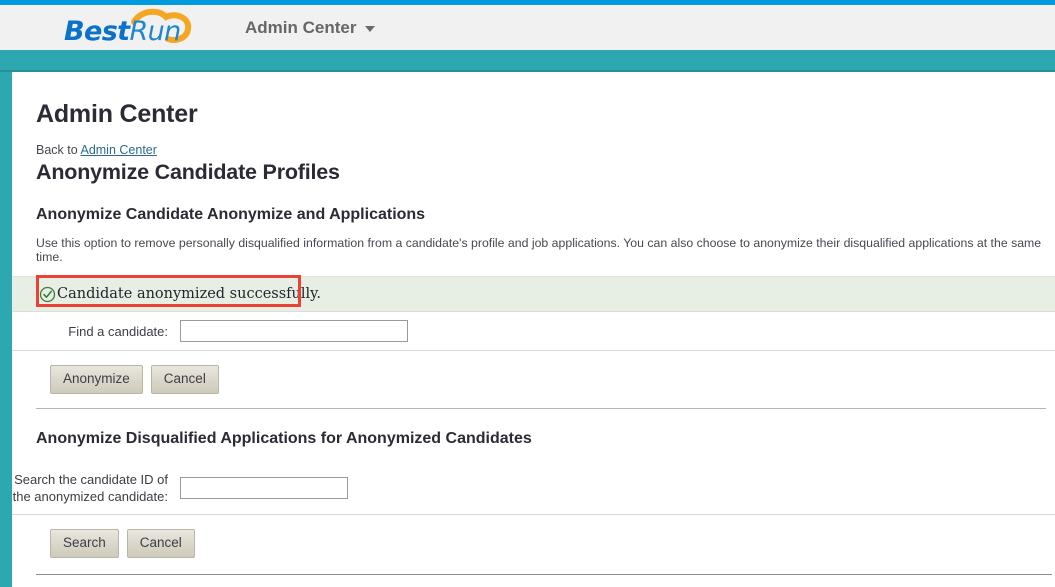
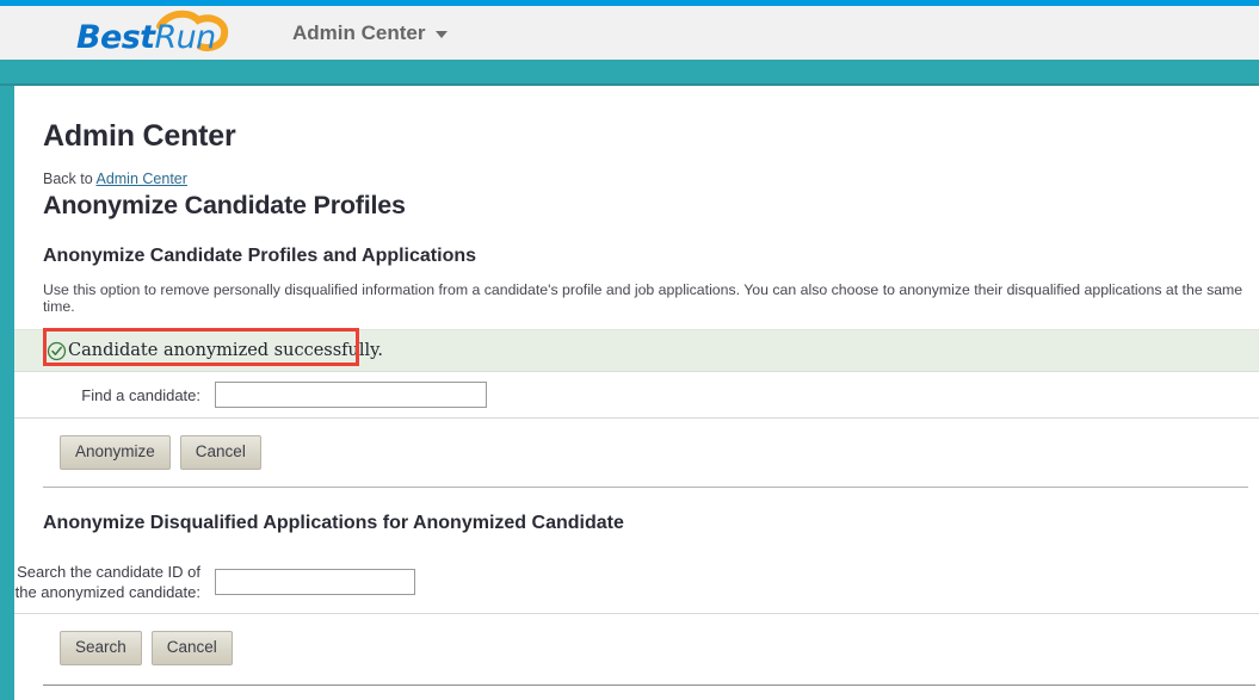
  BestRun
  Admin Center
  Admin Center
  Back to Admin Center
  Anonymize Candidate Profiles
- Anonymize Candidate Anonymize and Applications
+ Anonymize Candidate Profiles and Applications
  Use this option to remove personally disqualified information from a candidate's profile and job applications. You can also choose to anonymize their disqualified applications at the same time.
  Candidate anonymized successfully.
  Find a candidate:
  Anonymize
  Cancel
- Anonymize Disqualified Applications for Anonymized Candidates
+ Anonymize Disqualified Applications for Anonymized Candidate
  Search the candidate ID of
  the anonymized candidate:
  Search
  Cancel
